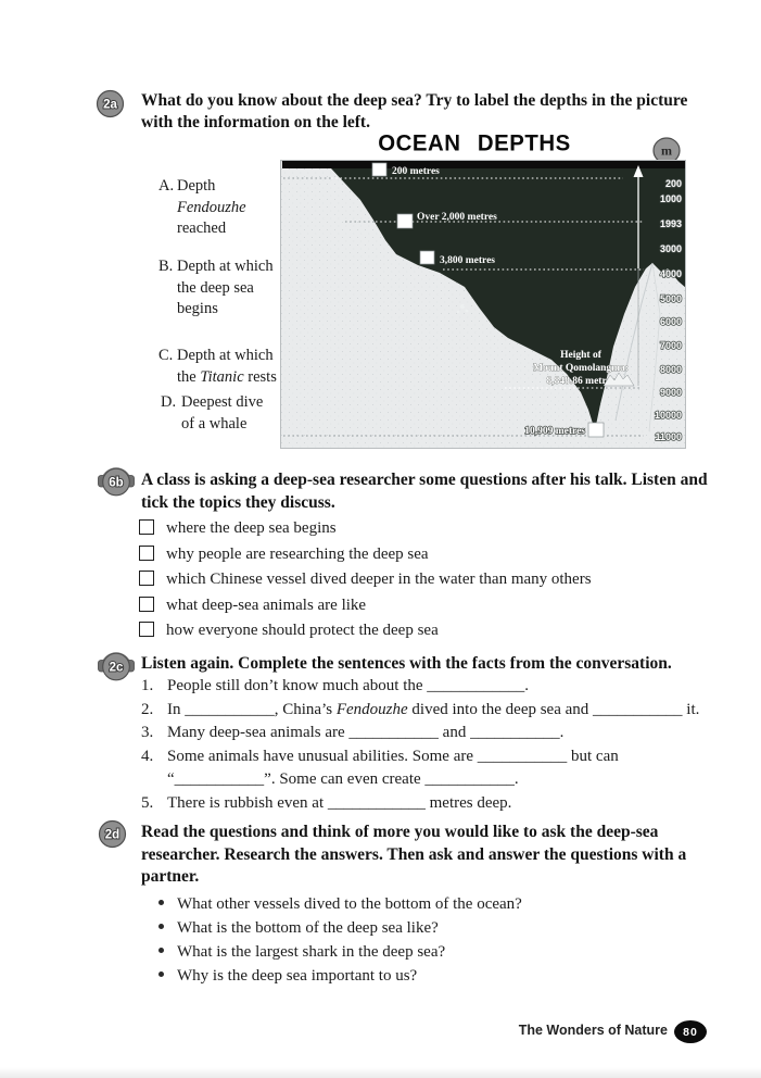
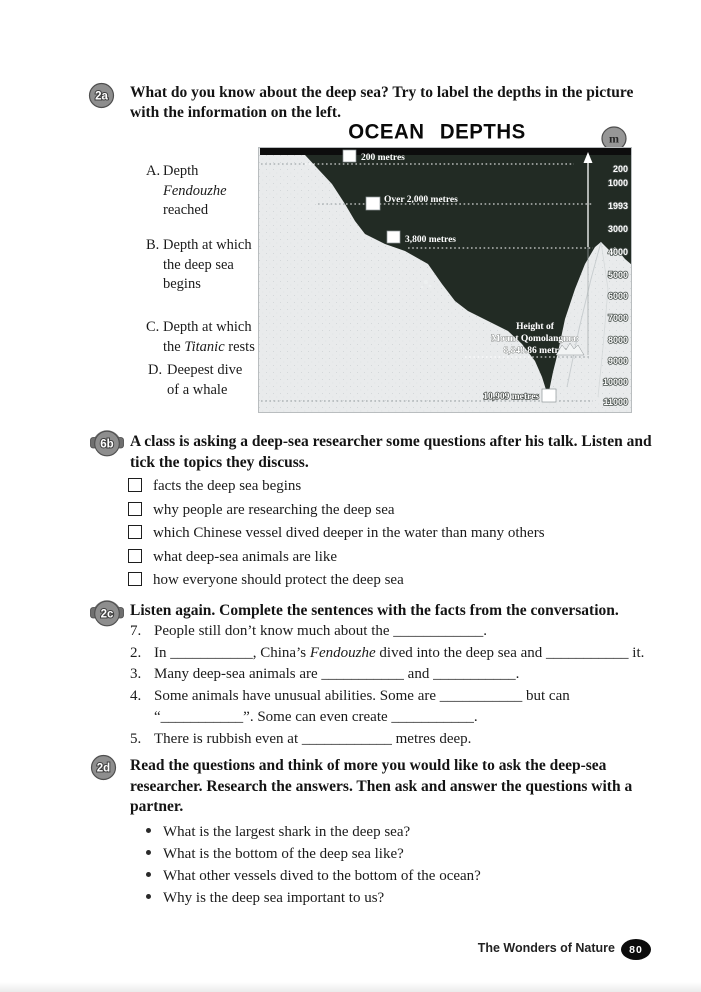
  2a
  What do you know about the deep sea? Try to label the depths in the picture with the information on the left.
  OCEAN DEPTHS
  m
  A.
  Depth
  Fendouzhe
  reached
  B.
  Depth at which
  the deep sea
  begins
  C.
  Depth at which
  the Titanic rests
  D.
  Deepest dive
  of a whale
  200 metres
  Over 2,000 metres
  3,800 metres
  10,909 metres
  Height of
  Mount Qomolangma:
  8,848.86 metr
  200
  1000
  1993
  3000
  4000
  5000
  6000
  7000
  8000
  9000
  10000
  11000
  6b
  A class is asking a deep-sea researcher some questions after his talk. Listen and tick the topics they discuss.
- where the deep sea begins
+ facts the deep sea begins
  why people are researching the deep sea
  which Chinese vessel dived deeper in the water than many others
  what deep-sea animals are like
  how everyone should protect the deep sea
  2c
  Listen again. Complete the sentences with the facts from the conversation.
- 1. People still don’t know much about the ____________.
+ 7. People still don’t know much about the ____________.
  2. In ___________, China’s Fendouzhe dived into the deep sea and ___________ it.
  3. Many deep-sea animals are ___________ and ___________.
  4. Some animals have unusual abilities. Some are ___________ but can “___________”. Some can even create ___________.
  5. There is rubbish even at ____________ metres deep.
  2d
  Read the questions and think of more you would like to ask the deep-sea researcher. Research the answers. Then ask and answer the questions with a partner.
- What other vessels dived to the bottom of the ocean?
+ What is the largest shark in the deep sea?
  What is the bottom of the deep sea like?
- What is the largest shark in the deep sea?
+ What other vessels dived to the bottom of the ocean?
  Why is the deep sea important to us?
  The Wonders of Nature
  80
